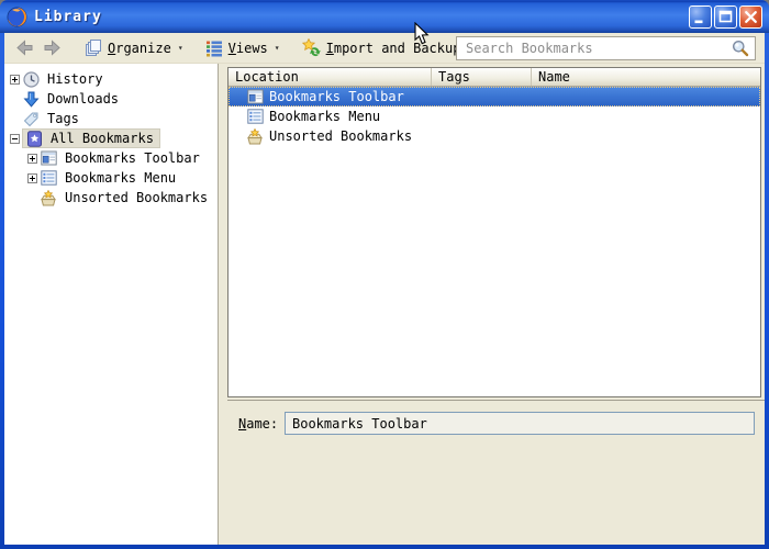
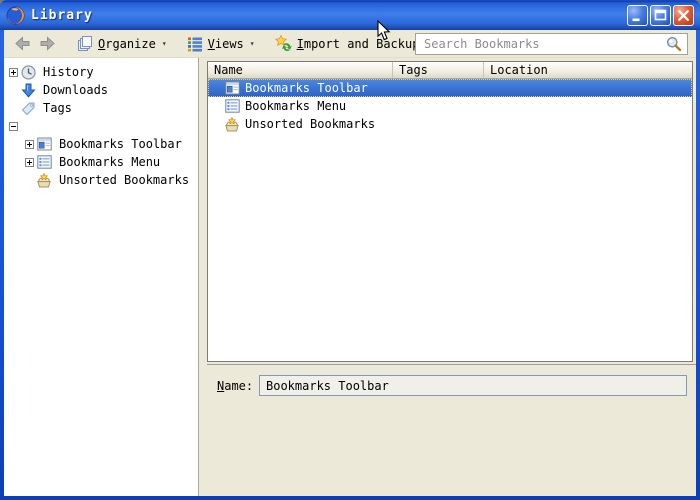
  Library
  Organize
  ▾
  Views
  ▾
  Import and Backu
  Search Bookmarks
  History
  Downloads
  Tags
- All Bookmarks
  Bookmarks Toolbar
  Bookmarks Menu
  Unsorted Bookmarks
- Location
+ Name
  Tags
- Name
+ Location
  Bookmarks Toolbar
  Bookmarks Menu
  Unsorted Bookmarks
  Name:
  Bookmarks Toolbar
